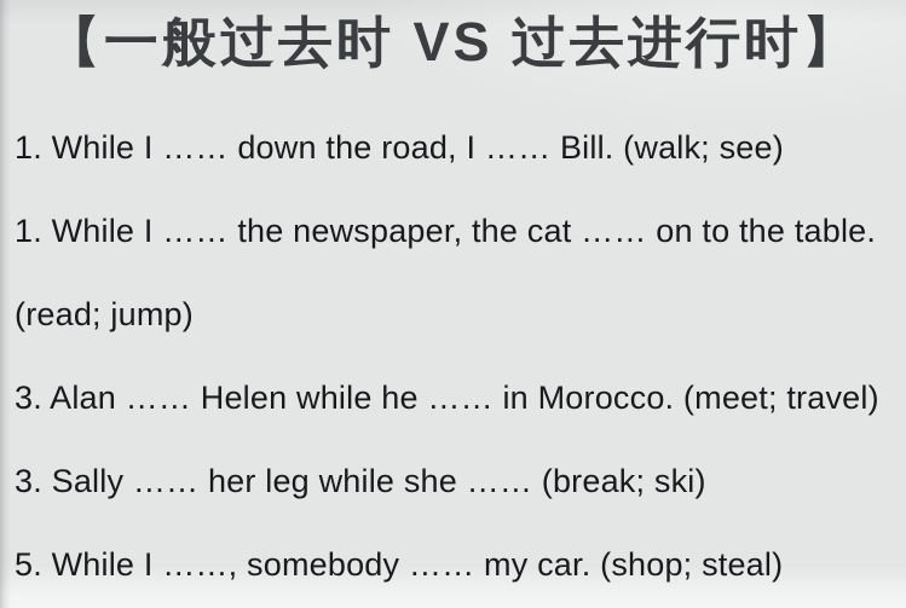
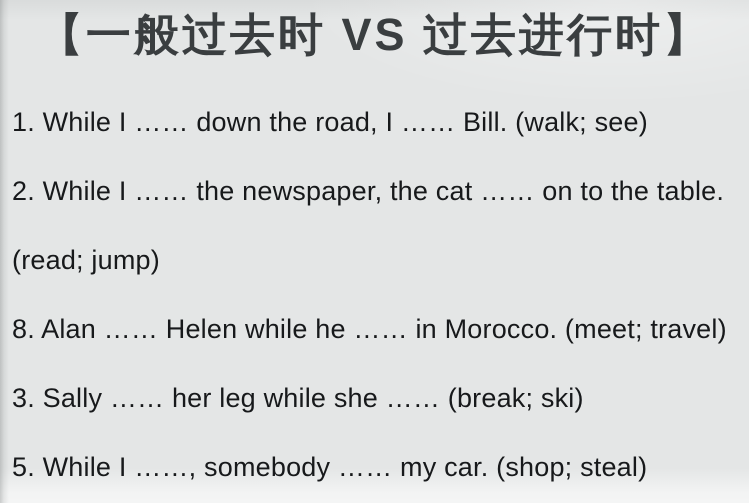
  【一般过去时 VS 过去进行时】
  1. While I …… down the road, I …… Bill. (walk; see)
- 1. While I …… the newspaper, the cat …… on to the table.
+ 2. While I …… the newspaper, the cat …… on to the table.
  (read; jump)
- 3. Alan …… Helen while he …… in Morocco. (meet; travel)
+ 8. Alan …… Helen while he …… in Morocco. (meet; travel)
  3. Sally …… her leg while she …… (break; ski)
  5. While I ……, somebody …… my car. (shop; steal)
